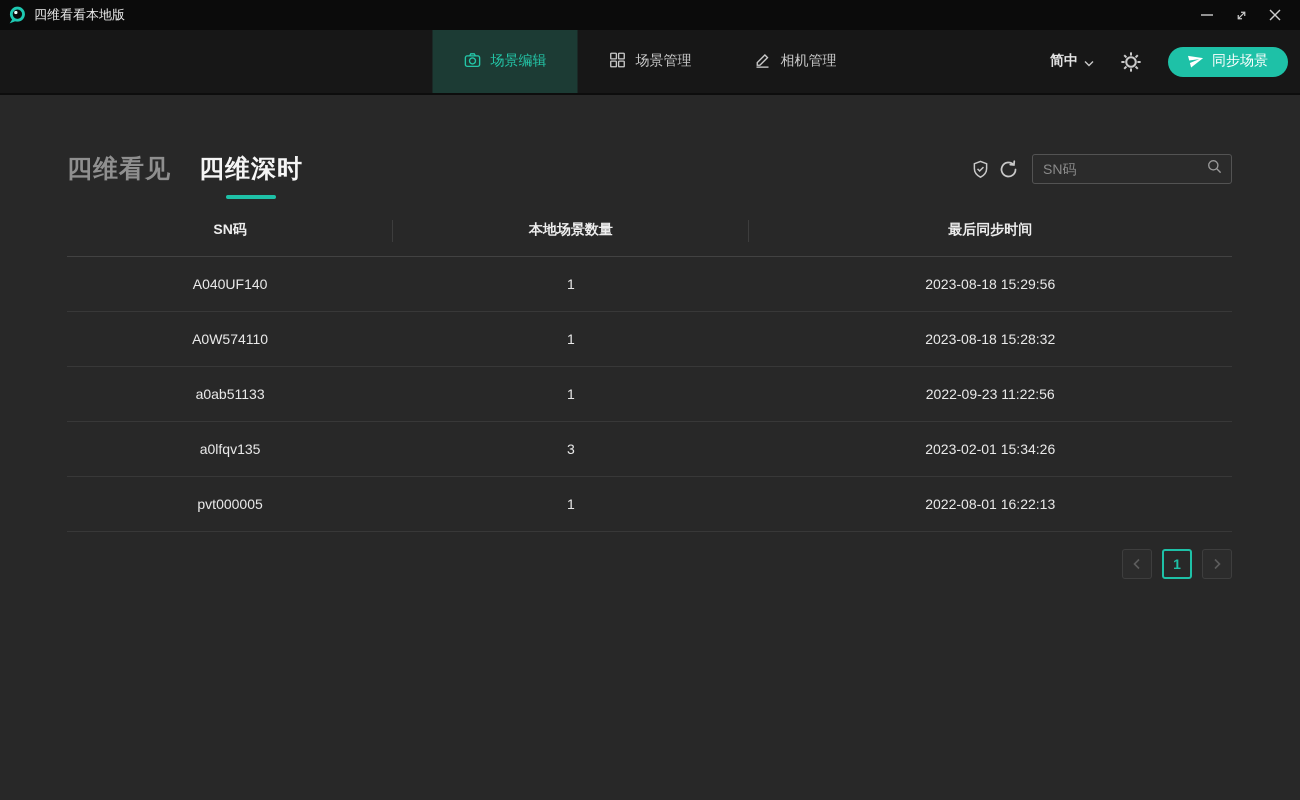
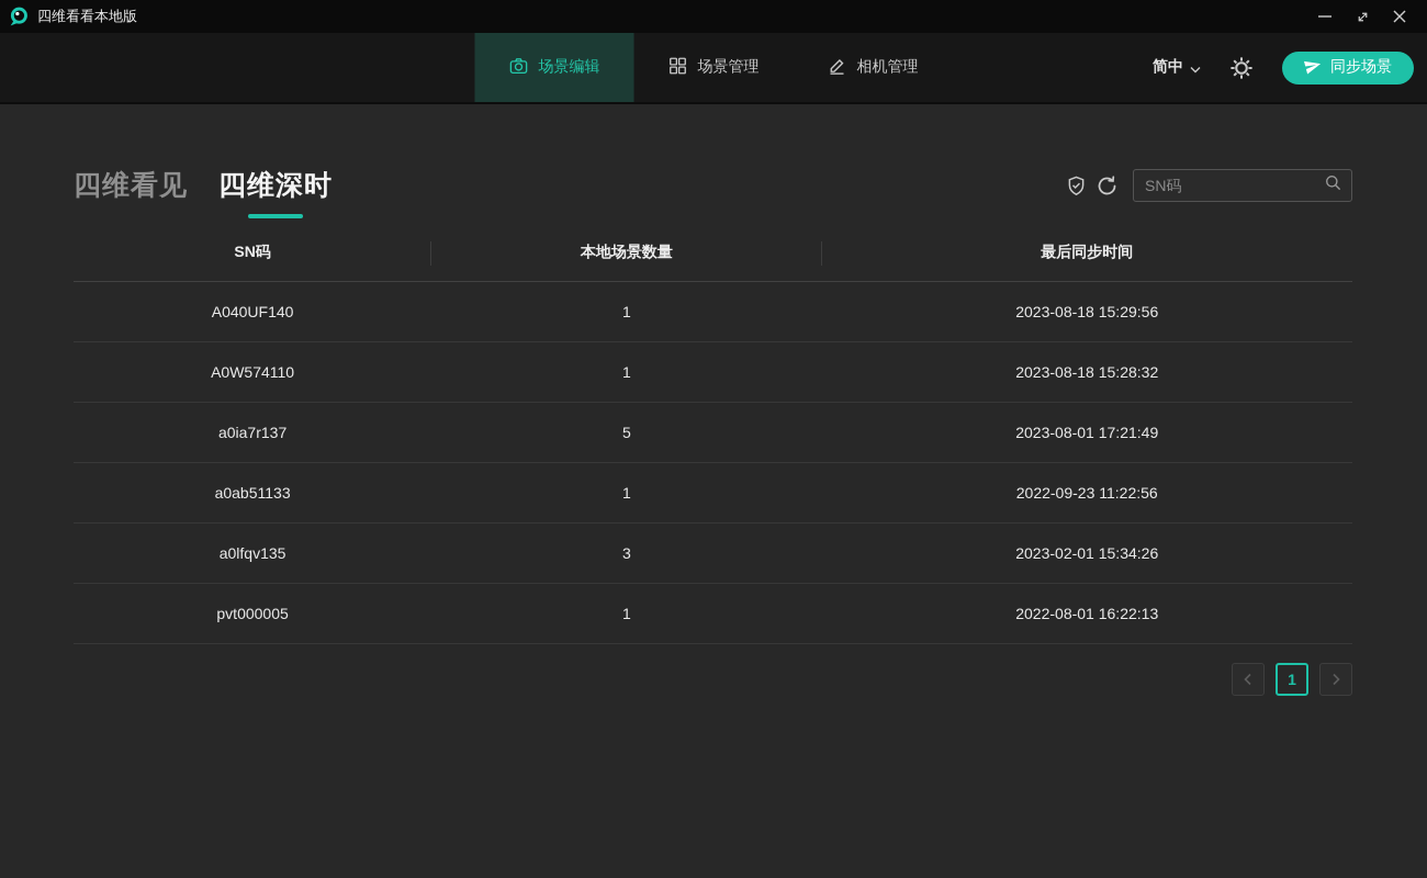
  四维看看本地版
  场景编辑
  场景管理
  相机管理
  简中
  同步场景
  四维看见
  四维深时
  SN码
  SN码
  本地场景数量
  最后同步时间
  A040UF140
  1
  2023-08-18 15:29:56
  A0W574110
  1
  2023-08-18 15:28:32
+ a0ia7r137
+ 5
+ 2023-08-01 17:21:49
  a0ab51133
  1
  2022-09-23 11:22:56
  a0lfqv135
  3
  2023-02-01 15:34:26
  pvt000005
  1
  2022-08-01 16:22:13
  1
